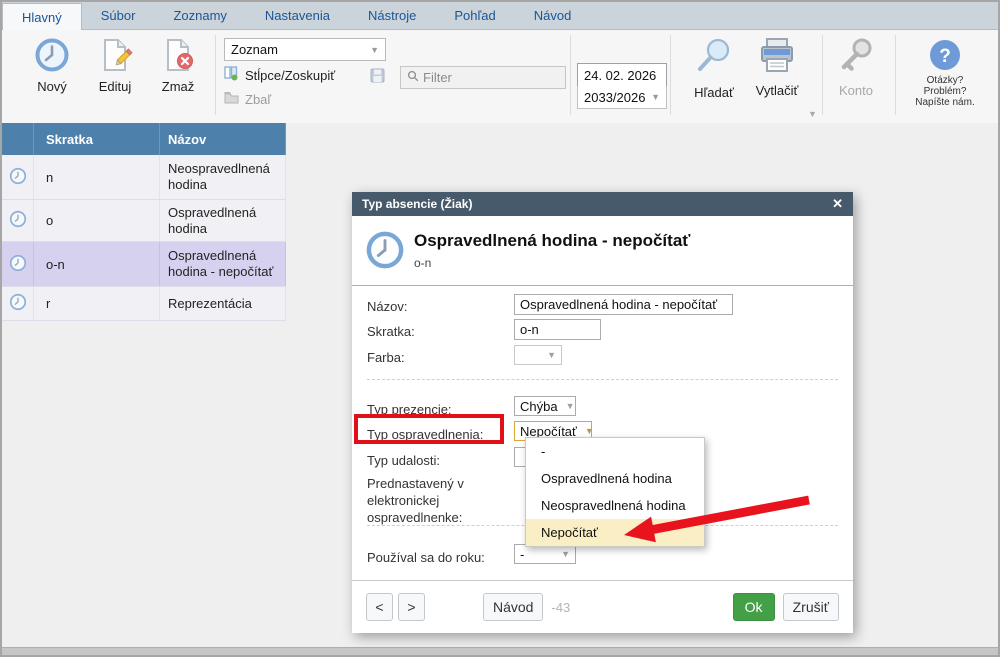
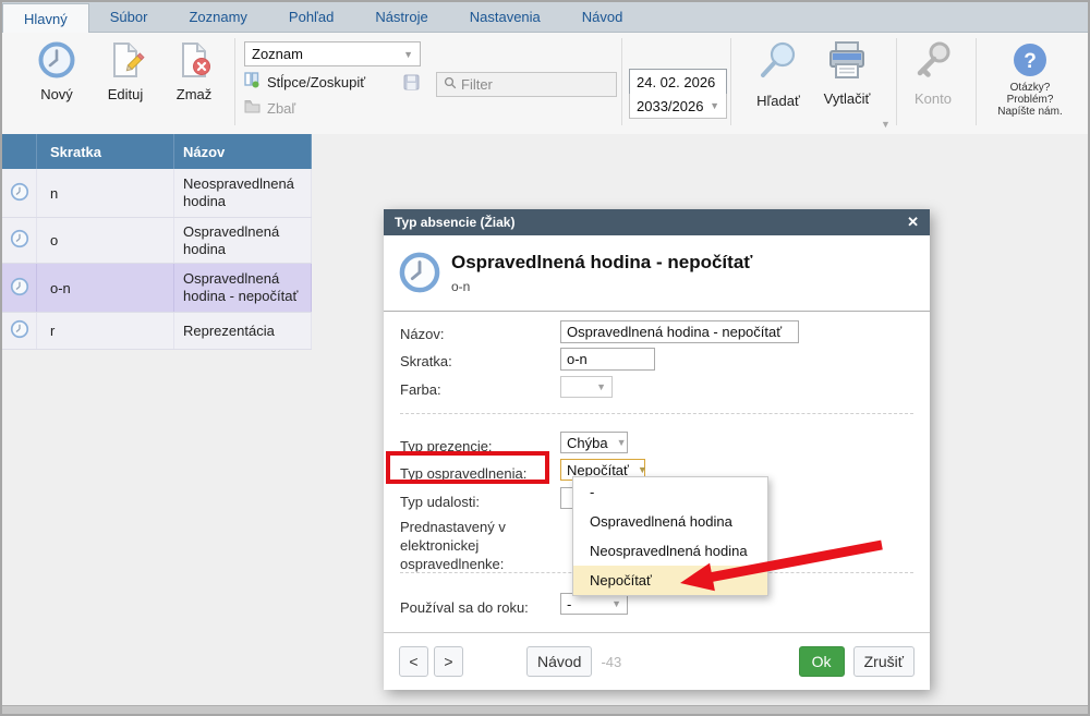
  Hlavný
  Súbor
  Zoznamy
- Nastavenia
+ Pohľad
  Nástroje
- Pohľad
+ Nastavenia
  Návod
  Nový
  Edituj
  Zmaž
  Zoznam
  ▼
  Stĺpce/Zoskupiť
  Zbaľ
  Filter
  24. 02. 2026
  2033/2026
  ▼
  Hľadať
  Vytlačiť
  ▼
  Konto
  ?
  Otázky?
  Problém?
  Napíšte nám.
  Skratka
  Názov
  n
  Neospravedlnená hodina
  o
  Ospravedlnená hodina
  o-n
  Ospravedlnená hodina - nepočítať
  r
  Reprezentácia
  Typ absencie (Žiak)
  ✕
  Ospravedlnená hodina - nepočítať
  o-n
  Názov:
  Ospravedlnená hodina - nepočítať
  Skratka:
  o-n
  Farba:
  ▼
  Typ prezencie:
  Chýba
  ▼
  Typ ospravedlnenia:
  Nepočítať
  ▼
  Typ udalosti:
  Prednastavený v elektronickej ospravedlnenke:
  Používal sa do roku:
  -
  ▼
  <
  >
  Návod
  -43
  Ok
  Zrušiť
  -
  Ospravedlnená hodina
  Neospravedlnená hodina
  Nepočítať
